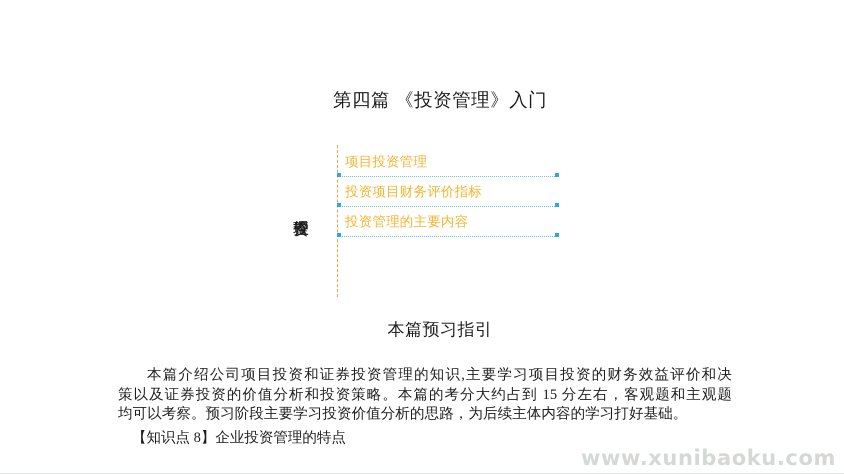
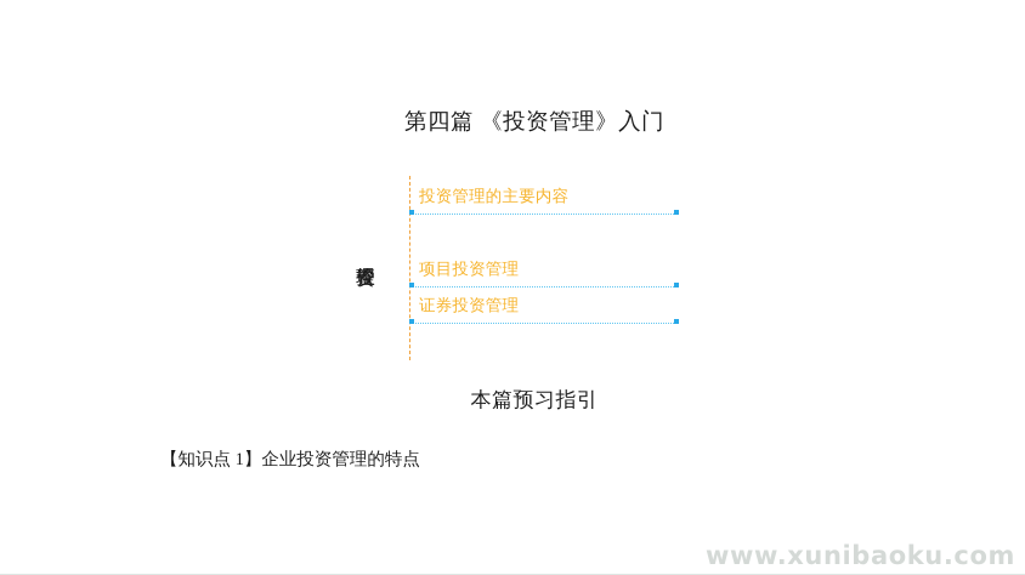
  第四篇 《投资管理》入门
- 项目投资管理
+ 投资管理的主要内容
- 投资项目财务评价指标
- 投资管理的主要内容
+ 项目投资管理
+ 证券投资管理
  本篇预习指引
- 本篇介绍公司项目投资和证券投资管理的知识,主要学习项目投资的财务效益评价和决
- 策以及证券投资的价值分析和投资策略。本篇的考分大约占到 15 分左右，客观题和主观题
- 均可以考察。预习阶段主要学习投资价值分析的思路，为后续主体内容的学习打好基础。
- 【知识点 8】企业投资管理的特点
+ 【知识点 1】企业投资管理的特点
  www.xunibaoku.com
